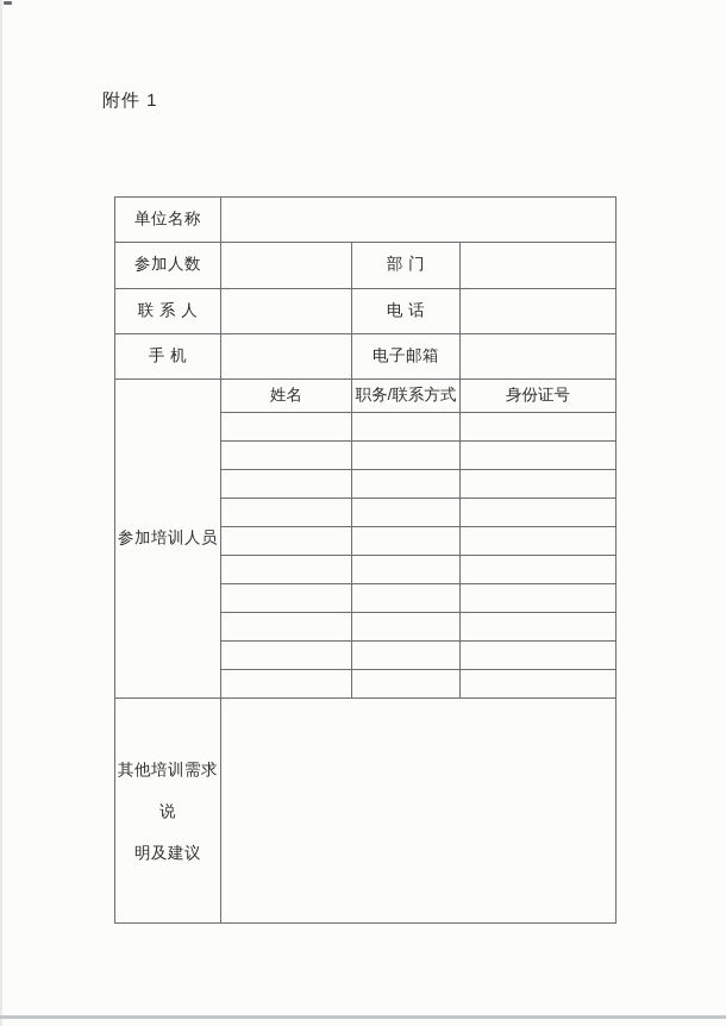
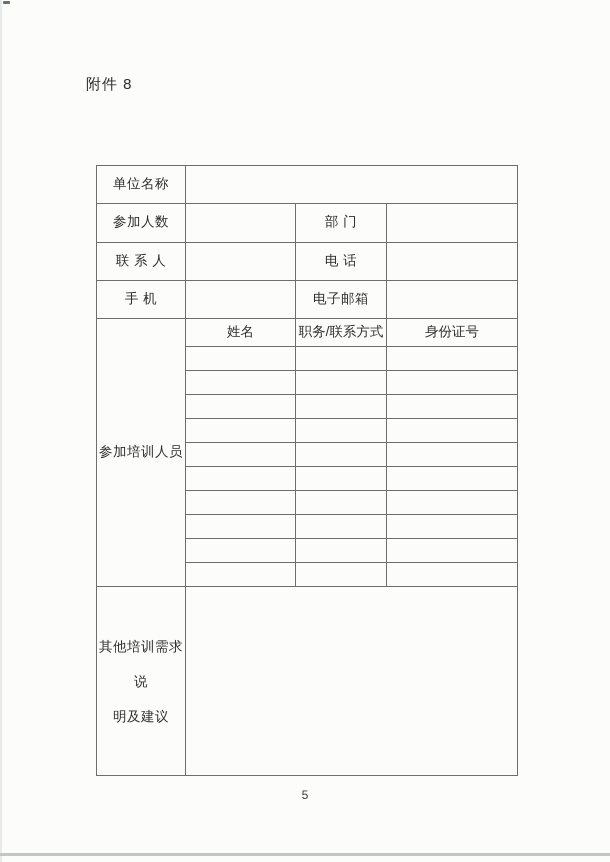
- 附件 1
+ 附件 8
  单位名称
  参加人数		部 门
  联 系 人		电 话
  手 机		电子邮箱
  参加培训人员	姓名	职务/联系方式	身份证号
  其他培训需求说 明及建议
+ 5
